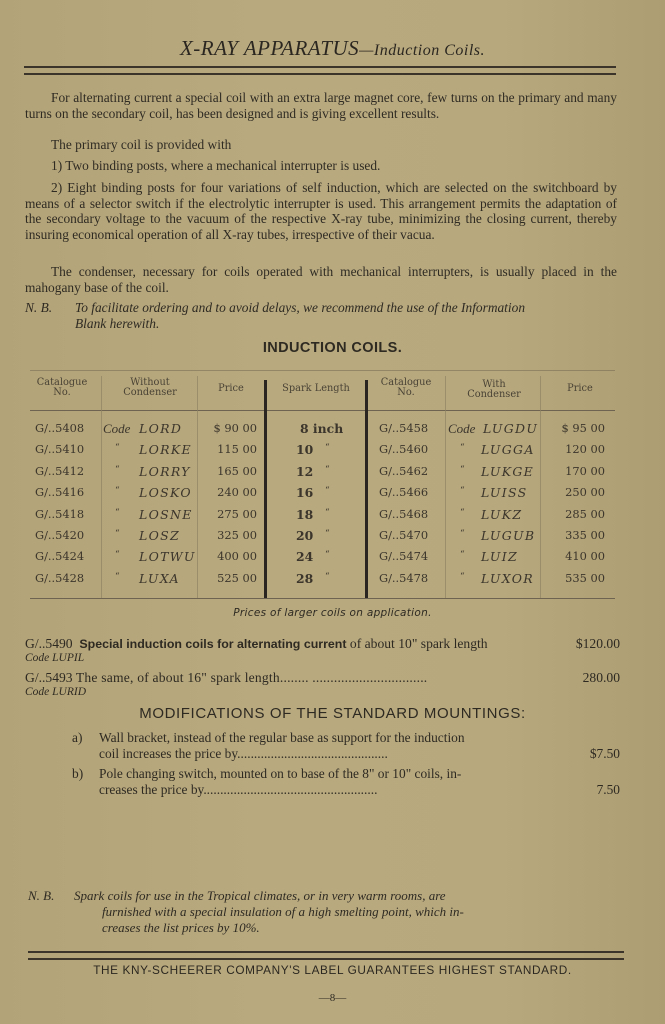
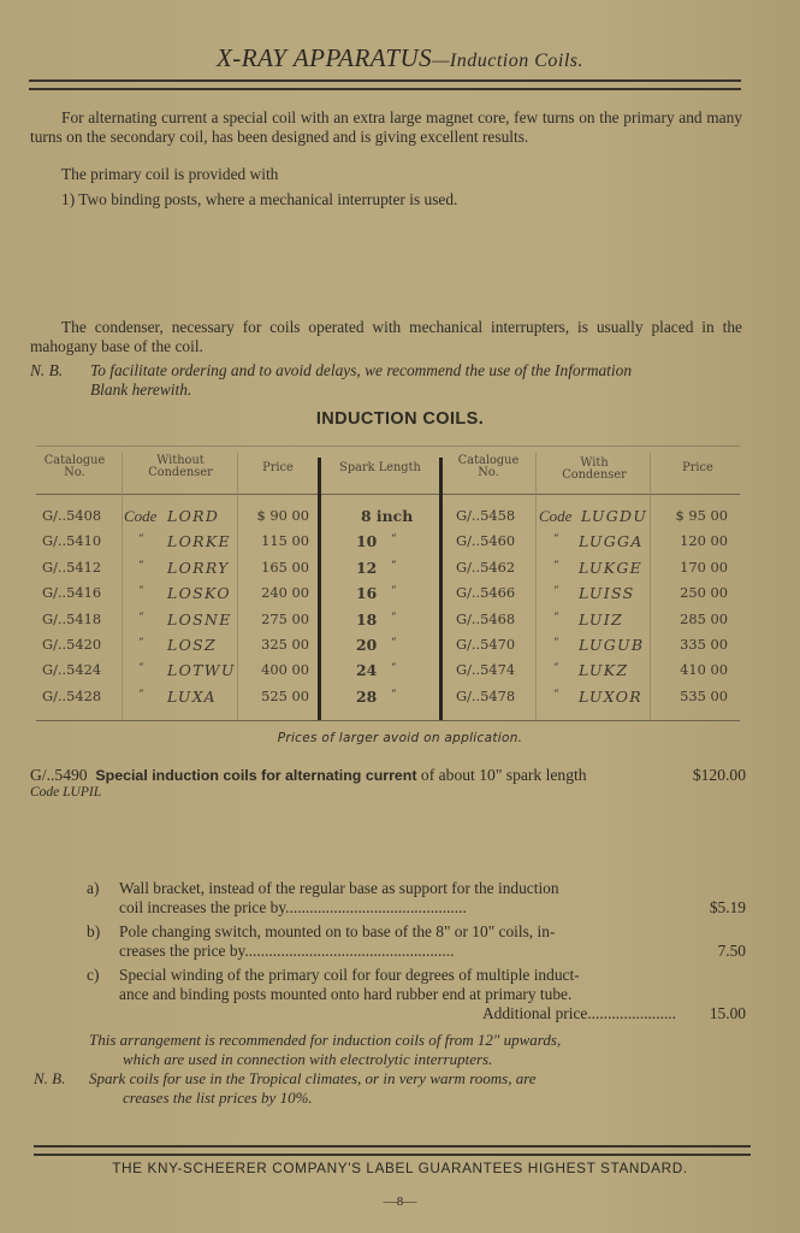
  X-RAY APPARATUS—Induction Coils.
  For alternating current a special coil with an extra large magnet core, few turns on the primary and many turns on the secondary coil, has been designed and is giving excellent results.
  The primary coil is provided with
  1) Two binding posts, where a mechanical interrupter is used.
- 2) Eight binding posts for four variations of self induction, which are selected on the switchboard by means of a selector switch if the electrolytic interrupter is used. This arrangement permits the adaptation of the secondary voltage to the vacuum of the respective X-ray tube, minimizing the closing current, thereby insuring economical operation of all X-ray tubes, irrespective of their vacua.
  The condenser, necessary for coils operated with mechanical interrupters, is usually placed in the mahogany base of the coil.
  N. B. To facilitate ordering and to avoid delays, we recommend the use of the Information
  Blank herewith.
  INDUCTION COILS.
  Catalogue
  No.
  Without
  Condenser
  Price
  Spark Length
  Catalogue
  No.
  With
  Condenser
  Price
  G/..5408
  Code
  LORD
  $ 90 00
  8 inch
  G/..5458
  Code
  LUGDU
  $ 95 00
  G/..5410
  “
  LORKE
  115 00
  10
  “
  G/..5460
  “
  LUGGA
  120 00
  G/..5412
  “
  LORRY
  165 00
  12
  “
  G/..5462
  “
  LUKGE
  170 00
  G/..5416
  “
  LOSKO
  240 00
  16
  “
  G/..5466
  “
  LUISS
  250 00
  G/..5418
  “
  LOSNE
  275 00
  18
  “
  G/..5468
  “
- LUKZ
+ LUIZ
  285 00
  G/..5420
  “
  LOSZ
  325 00
  20
  “
  G/..5470
  “
  LUGUB
  335 00
  G/..5424
  “
  LOTWU
  400 00
  24
  “
  G/..5474
  “
- LUIZ
+ LUKZ
  410 00
  G/..5428
  “
  LUXA
  525 00
  28
  “
  G/..5478
  “
  LUXOR
  535 00
- Prices of larger coils on application.
+ Prices of larger avoid on application.
  G/..5490 Special induction coils for alternating current of about 10" spark length
  $120.00
  Code LUPIL
- G/..5493 The same, of about 16" spark length........ ................................
- 280.00
- Code LURID
- MODIFICATIONS OF THE STANDARD MOUNTINGS:
  a)
  Wall bracket, instead of the regular base as support for the induction
  coil increases the price by.............................................
- $7.50
+ $5.19
  b)
  Pole changing switch, mounted on to base of the 8" or 10" coils, in-
  creases the price by....................................................
  7.50
+ c)
+ Special winding of the primary coil for four degrees of multiple induct-
+ ance and binding posts mounted onto hard rubber end at primary tube.
+ Additional price......................
+ 15.00
+ This arrangement is recommended for induction coils of from 12" upwards,
+ which are used in connection with electrolytic interrupters.
  N. B. Spark coils for use in the Tropical climates, or in very warm rooms, are
- furnished with a special insulation of a high smelting point, which in-
  creases the list prices by 10%.
  THE KNY-SCHEERER COMPANY'S LABEL GUARANTEES HIGHEST STANDARD.
  —8—
